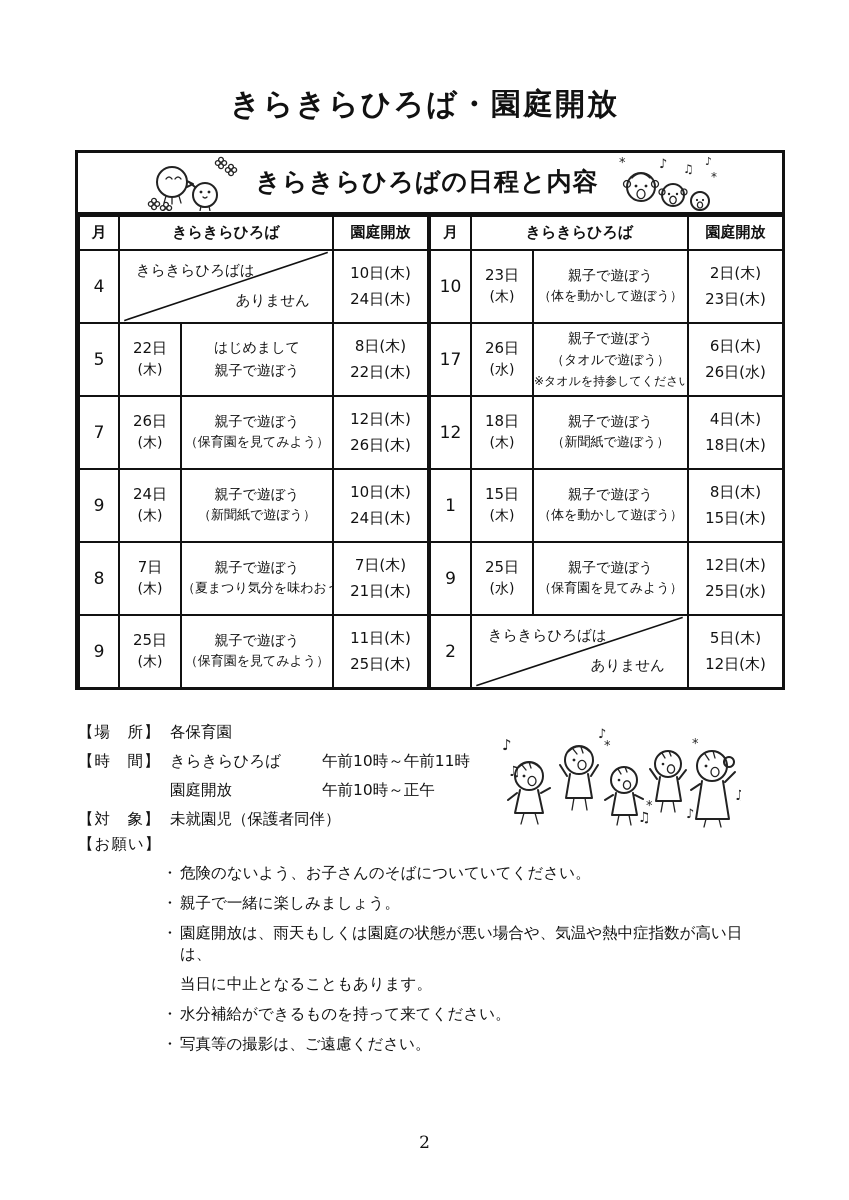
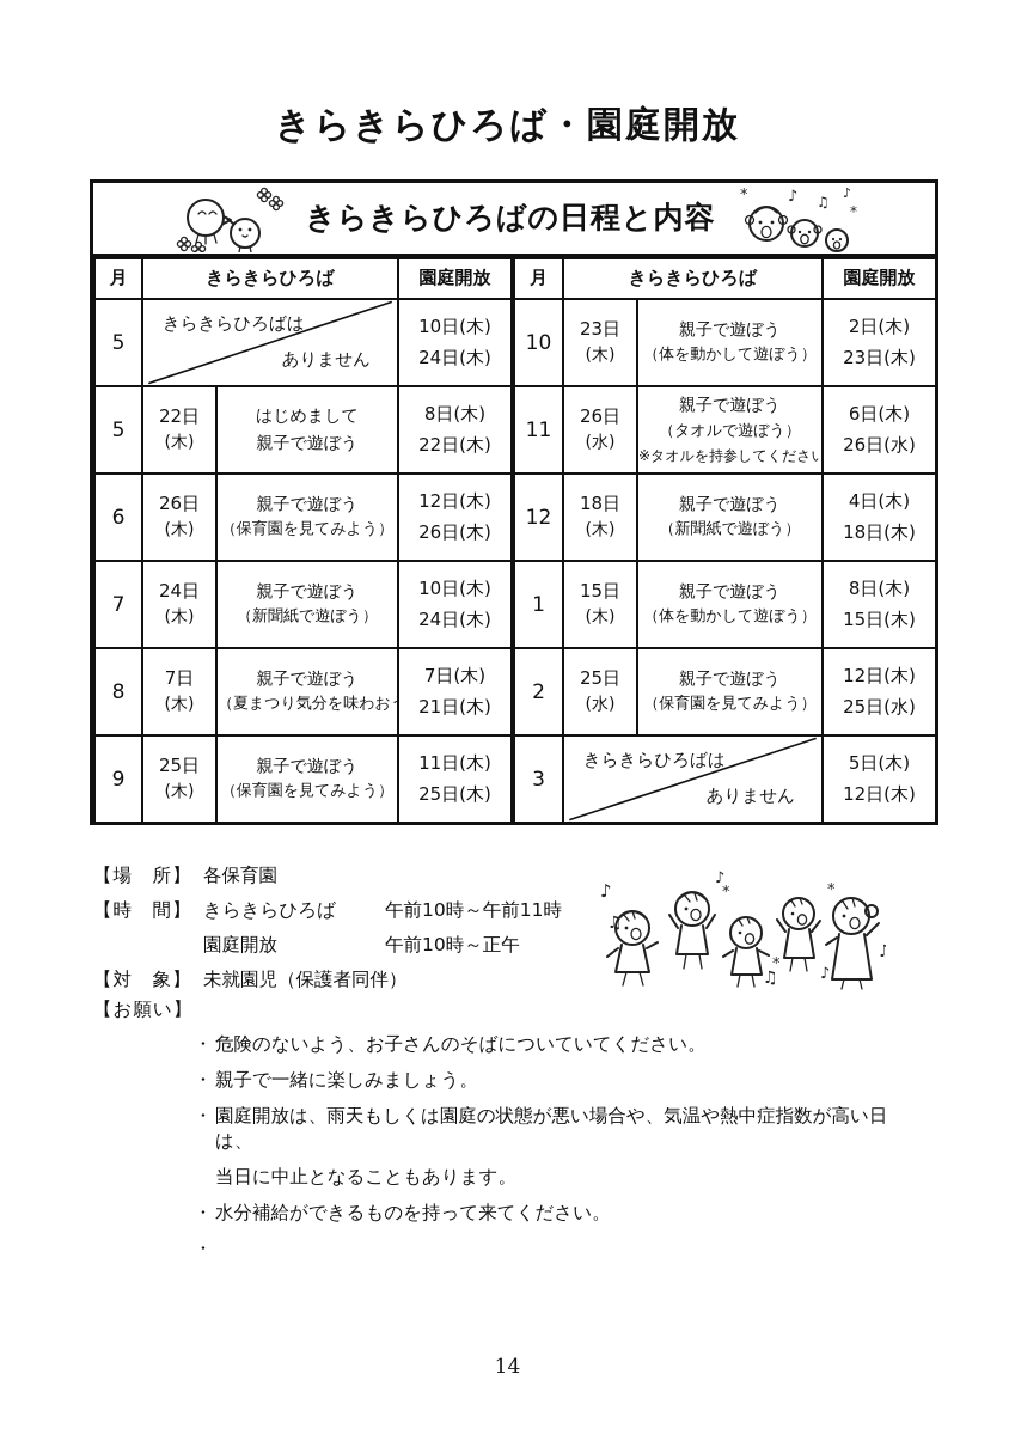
  きらきらひろば・園庭開放
  きらきらひろばの日程と内容
  ♪
  ♫
  ♪
  *
  *
  月	きらきらひろば	園庭開放	月	きらきらひろば	園庭開放
- 4	きらきらひろばは ありません	10日(木) 24日(木)	10	23日 (木)	親子で遊ぼう （体を動かして遊ぼう）	2日(木) 23日(木)
+ 5	きらきらひろばは ありません	10日(木) 24日(木)	10	23日 (木)	親子で遊ぼう （体を動かして遊ぼう）	2日(木) 23日(木)
- 5	22日 (木)	はじめまして 親子で遊ぼう	8日(木) 22日(木)	17	26日 (水)	親子で遊ぼう （タオルで遊ぼう） ※タオルを持参してください	6日(木) 26日(水)
+ 5	22日 (木)	はじめまして 親子で遊ぼう	8日(木) 22日(木)	11	26日 (水)	親子で遊ぼう （タオルで遊ぼう） ※タオルを持参してください	6日(木) 26日(水)
- 7	26日 (木)	親子で遊ぼう （保育園を見てみよう）	12日(木) 26日(木)	12	18日 (木)	親子で遊ぼう （新聞紙で遊ぼう）	4日(木) 18日(木)
+ 6	26日 (木)	親子で遊ぼう （保育園を見てみよう）	12日(木) 26日(木)	12	18日 (木)	親子で遊ぼう （新聞紙で遊ぼう）	4日(木) 18日(木)
- 9	24日 (木)	親子で遊ぼう （新聞紙で遊ぼう）	10日(木) 24日(木)	1	15日 (木)	親子で遊ぼう （体を動かして遊ぼう）	8日(木) 15日(木)
+ 7	24日 (木)	親子で遊ぼう （新聞紙で遊ぼう）	10日(木) 24日(木)	1	15日 (木)	親子で遊ぼう （体を動かして遊ぼう）	8日(木) 15日(木)
- 8	7日 (木)	親子で遊ぼう （夏まつり気分を味わお	7日(木) 21日(木)	9	25日 (水)	親子で遊ぼう （保育園を見てみよう）	12日(木) 25日(水)
+ 8	7日 (木)	親子で遊ぼう （夏まつり気分を味わお	7日(木) 21日(木)	2	25日 (水)	親子で遊ぼう （保育園を見てみよう）	12日(木) 25日(水)
- 9	25日 (木)	親子で遊ぼう （保育園を見てみよう）	11日(木) 25日(木)	2	きらきらひろばは ありません	5日(木) 12日(木)
+ 9	25日 (木)	親子で遊ぼう （保育園を見てみよう）	11日(木) 25日(木)	3	きらきらひろばは ありません	5日(木) 12日(木)
  【場 所】
  各保育園
  【時 間】
  きらきらひろば
  午前10時～午前11時
  園庭開放
  午前10時～正午
  【対 象】
  未就園児（保護者同伴）
  ♪
  ♫
  ♪
  *
  ♫
  *
  ♪
  ♫
  *
  【お願い】
  ・
  危険のないよう、お子さんのそばについていてください。
  ・
  親子で一緒に楽しみましょう。
  ・
  園庭開放は、雨天もしくは園庭の状態が悪い場合や、気温や熱中症指数が高い日は、
  当日に中止となることもあります。
  ・
  水分補給ができるものを持って来てください。
  ・
- 写真等の撮影は、ご遠慮ください。
- 2
+ 14
